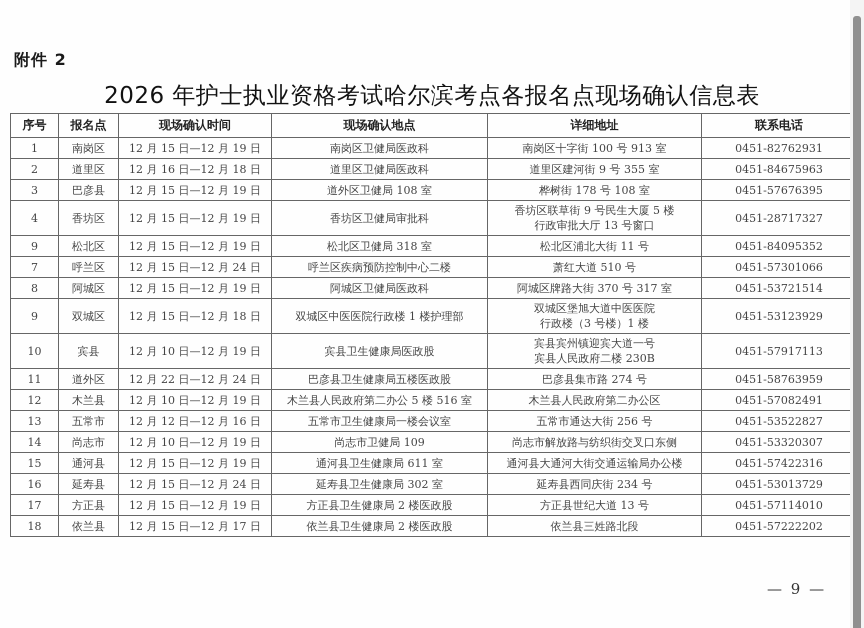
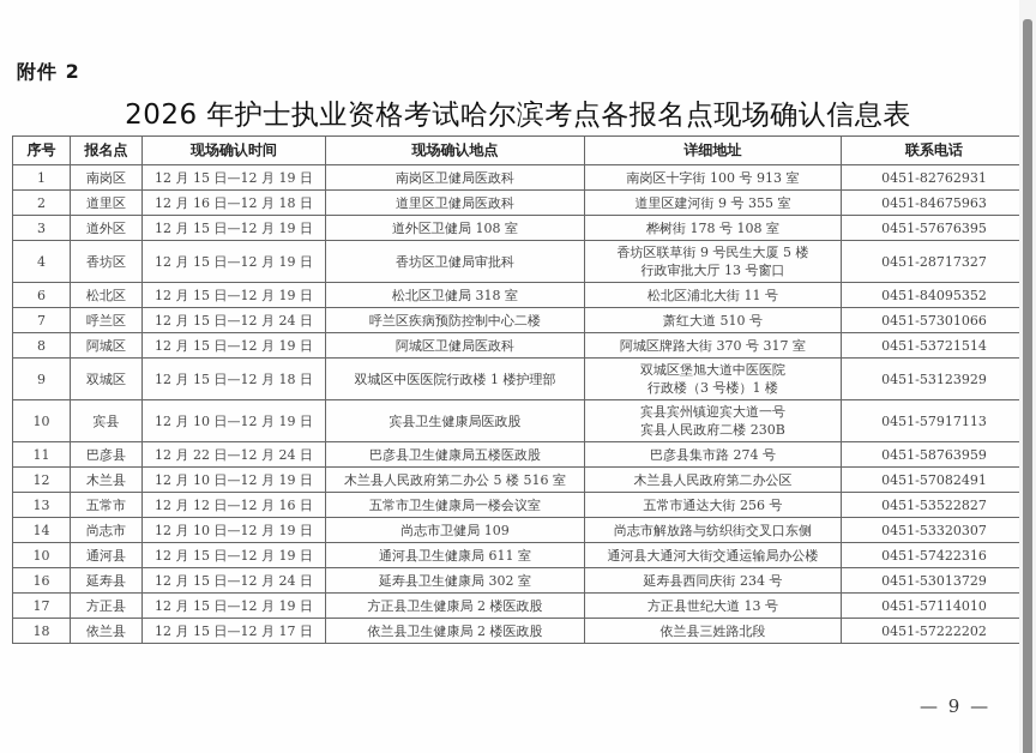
  附件 2
  2026 年护士执业资格考试哈尔滨考点各报名点现场确认信息表
  序号	报名点	现场确认时间	现场确认地点	详细地址	联系电话
  1	南岗区	12 月 15 日—12 月 19 日	南岗区卫健局医政科	南岗区十字街 100 号 913 室	0451-82762931
  2	道里区	12 月 16 日—12 月 18 日	道里区卫健局医政科	道里区建河街 9 号 355 室	0451-84675963
- 3	巴彦县	12 月 15 日—12 月 19 日	道外区卫健局 108 室	桦树街 178 号 108 室	0451-57676395
+ 3	道外区	12 月 15 日—12 月 19 日	道外区卫健局 108 室	桦树街 178 号 108 室	0451-57676395
  4	香坊区	12 月 15 日—12 月 19 日	香坊区卫健局审批科	香坊区联草街 9 号民生大厦 5 楼行政审批大厅 13 号窗口	0451-28717327
- 9	松北区	12 月 15 日—12 月 19 日	松北区卫健局 318 室	松北区浦北大街 11 号	0451-84095352
+ 6	松北区	12 月 15 日—12 月 19 日	松北区卫健局 318 室	松北区浦北大街 11 号	0451-84095352
  7	呼兰区	12 月 15 日—12 月 24 日	呼兰区疾病预防控制中心二楼	萧红大道 510 号	0451-57301066
  8	阿城区	12 月 15 日—12 月 19 日	阿城区卫健局医政科	阿城区牌路大街 370 号 317 室	0451-53721514
  9	双城区	12 月 15 日—12 月 18 日	双城区中医医院行政楼 1 楼护理部	双城区堡旭大道中医医院行政楼（3 号楼）1 楼	0451-53123929
  10	宾县	12 月 10 日—12 月 19 日	宾县卫生健康局医政股	宾县宾州镇迎宾大道一号宾县人民政府二楼 230B	0451-57917113
- 11	道外区	12 月 22 日—12 月 24 日	巴彦县卫生健康局五楼医政股	巴彦县集市路 274 号	0451-58763959
+ 11	巴彦县	12 月 22 日—12 月 24 日	巴彦县卫生健康局五楼医政股	巴彦县集市路 274 号	0451-58763959
  12	木兰县	12 月 10 日—12 月 19 日	木兰县人民政府第二办公 5 楼 516 室	木兰县人民政府第二办公区	0451-57082491
  13	五常市	12 月 12 日—12 月 16 日	五常市卫生健康局一楼会议室	五常市通达大街 256 号	0451-53522827
  14	尚志市	12 月 10 日—12 月 19 日	尚志市卫健局 109	尚志市解放路与纺织街交叉口东侧	0451-53320307
- 15	通河县	12 月 15 日—12 月 19 日	通河县卫生健康局 611 室	通河县大通河大街交通运输局办公楼	0451-57422316
+ 10	通河县	12 月 15 日—12 月 19 日	通河县卫生健康局 611 室	通河县大通河大街交通运输局办公楼	0451-57422316
  16	延寿县	12 月 15 日—12 月 24 日	延寿县卫生健康局 302 室	延寿县西同庆街 234 号	0451-53013729
  17	方正县	12 月 15 日—12 月 19 日	方正县卫生健康局 2 楼医政股	方正县世纪大道 13 号	0451-57114010
  18	依兰县	12 月 15 日—12 月 17 日	依兰县卫生健康局 2 楼医政股	依兰县三姓路北段	0451-57222202
  — 9 —
